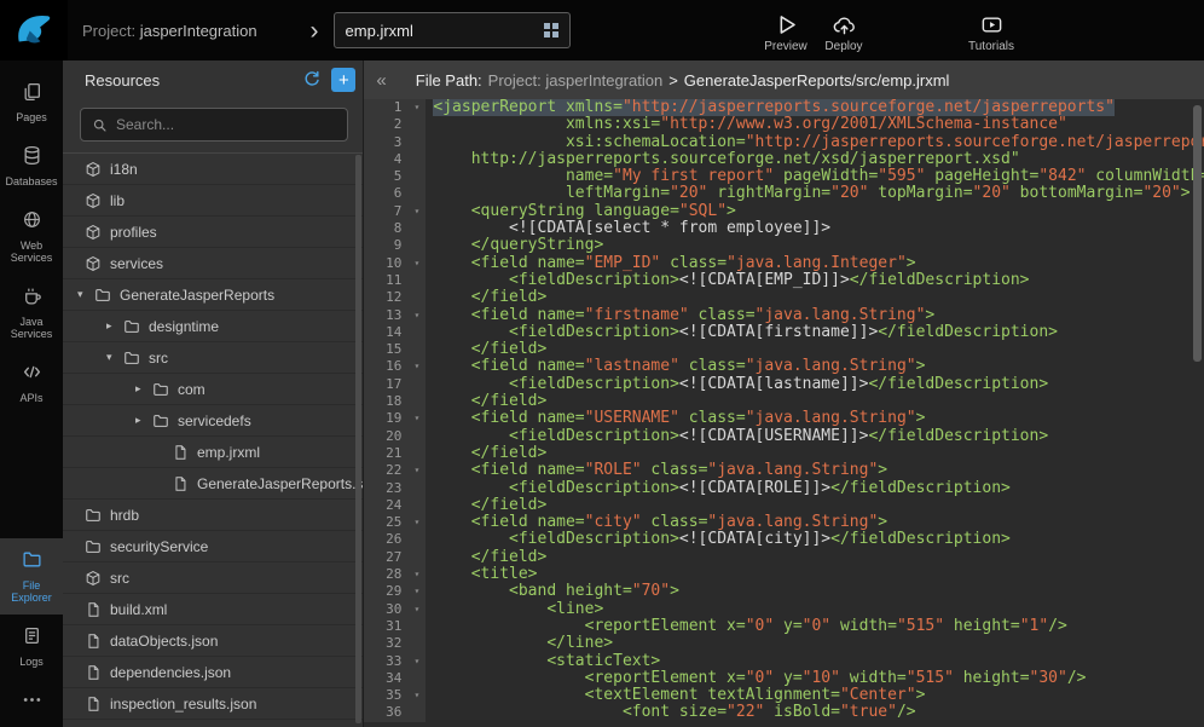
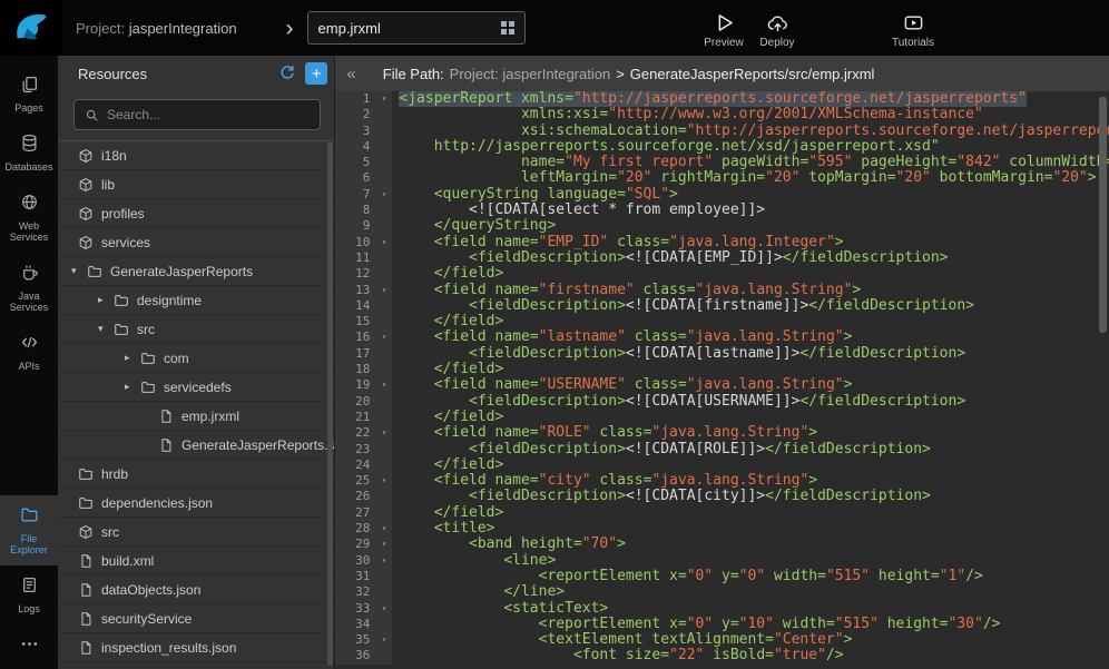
  Project: jasperIntegration
  ›
  emp.jrxml
  Preview
  Deploy
  Tutorials
  Pages
  Databases
  Web Services
  Java Services
  APIs
  File Explorer
  Logs
  Resources
  +
  Search...
  i18n
  lib
  profiles
  services
  ▾
  GenerateJasperReports
  ▸
  designtime
  ▾
  src
  ▸
  com
  ▸
  servicedefs
  emp.jrxml
  GenerateJasperReports.
  hrdb
- securityService
+ dependencies.json
  src
  build.xml
  dataObjects.json
- dependencies.json
+ securityService
  inspection_results.json
  «
  File Path:
  Project: jasperIntegration
  >
  GenerateJasperReports/src/emp.jrxml
  1
  ▾
  <jasperReport xmlns="http://jasperreports.sourceforge.net/jasperreports"
  2
  xmlns:xsi="http://www.w3.org/2001/XMLSchema-instance"
  3
  xsi:schemaLocation="http://jasperreports.sourceforge.net/jasperrep
  4
  http://jasperreports.sourceforge.net/xsd/jasperreport.xsd"
  5
  name="My first report" pageWidth="595" pageHeight="842" columnWidt
  6
  leftMargin="20" rightMargin="20" topMargin="20" bottomMargin="20">
  7
  ▾
  <queryString language="SQL">
  8
  <![CDATA[select * from employee]]>
  9
  </queryString>
  10
  ▾
  <field name="EMP_ID" class="java.lang.Integer">
  11
  <fieldDescription><![CDATA[EMP_ID]]></fieldDescription>
  12
  </field>
  13
  ▾
  <field name="firstname" class="java.lang.String">
  14
  <fieldDescription><![CDATA[firstname]]></fieldDescription>
  15
  </field>
  16
  ▾
  <field name="lastname" class="java.lang.String">
  17
  <fieldDescription><![CDATA[lastname]]></fieldDescription>
  18
  </field>
  19
  ▾
  <field name="USERNAME" class="java.lang.String">
  20
  <fieldDescription><![CDATA[USERNAME]]></fieldDescription>
  21
  </field>
  22
  ▾
  <field name="ROLE" class="java.lang.String">
  23
  <fieldDescription><![CDATA[ROLE]]></fieldDescription>
  24
  </field>
  25
  ▾
  <field name="city" class="java.lang.String">
  26
  <fieldDescription><![CDATA[city]]></fieldDescription>
  27
  </field>
  28
  ▾
  <title>
  29
  ▾
  <band height="70">
  30
  ▾
  <line>
  31
  <reportElement x="0" y="0" width="515" height="1"/>
  32
  </line>
  33
  ▾
  <staticText>
  34
  <reportElement x="0" y="10" width="515" height="30"/>
  35
  ▾
  <textElement textAlignment="Center">
  36
  <font size="22" isBold="true"/>
